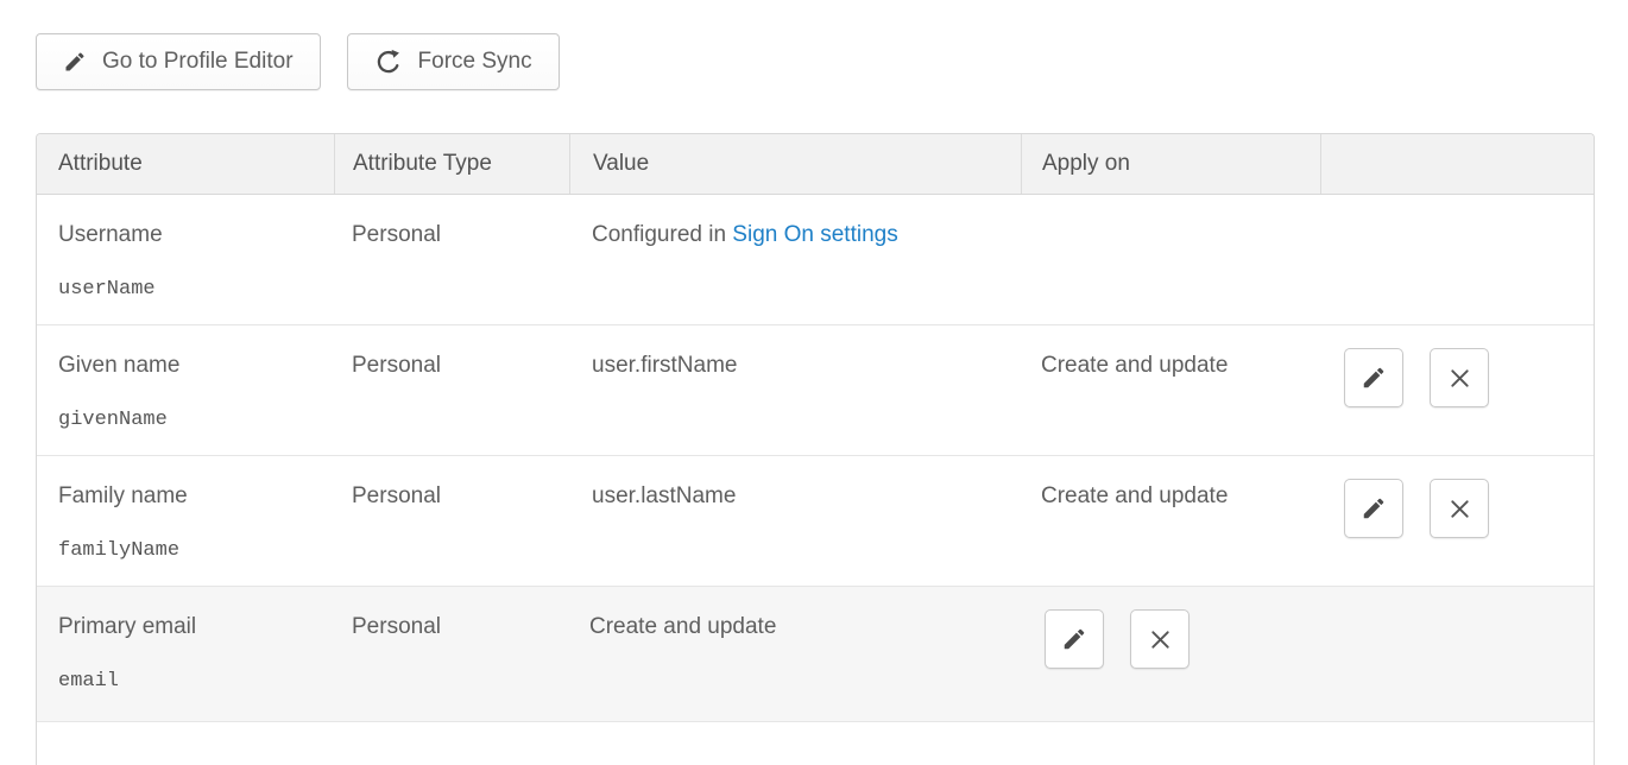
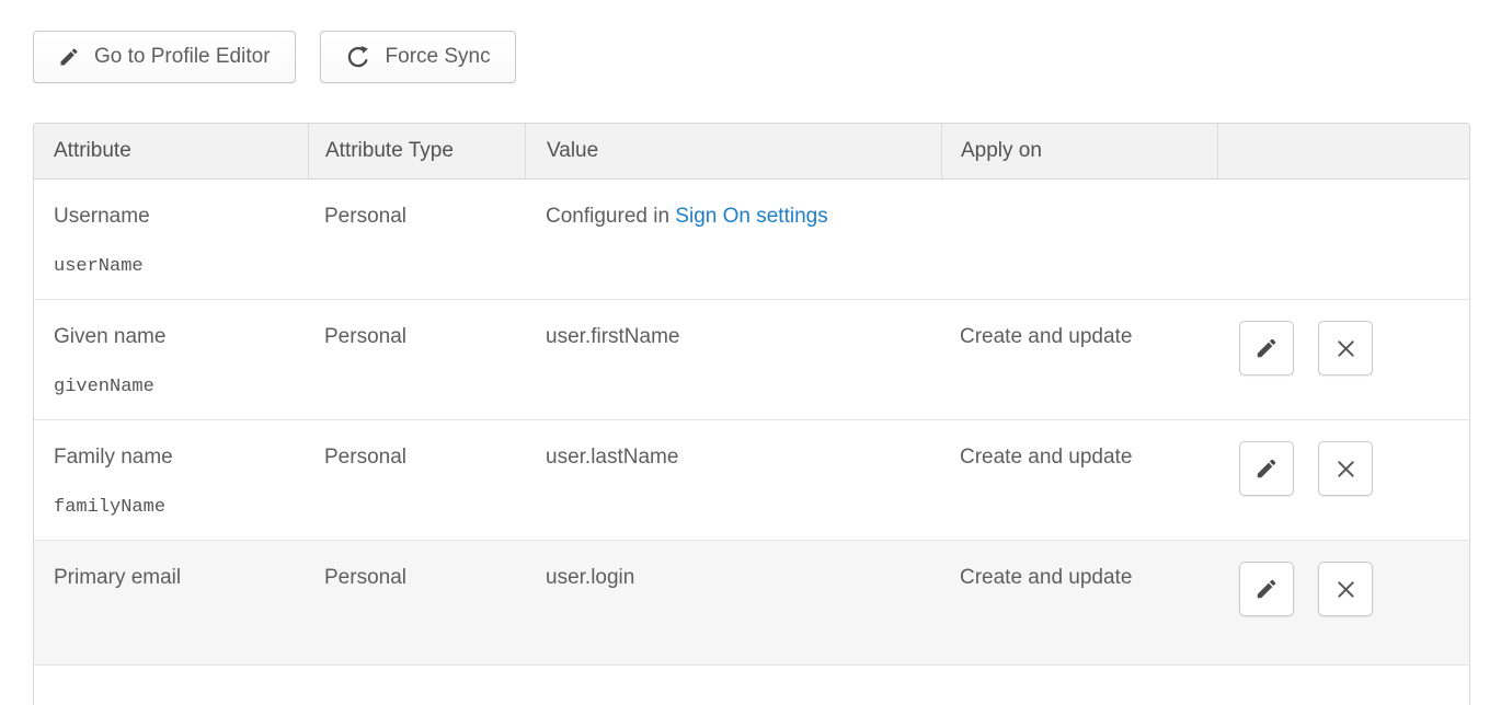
  Go to Profile Editor
  Force Sync
  Attribute
  Attribute Type
  Value
  Apply on
  Username
  userName
  Personal
  Configured in Sign On settings
  Given name
  givenName
  Personal
  user.firstName
  Create and update
  Family name
  familyName
  Personal
  user.lastName
  Create and update
  Primary email
- email
  Personal
+ user.login
  Create and update
